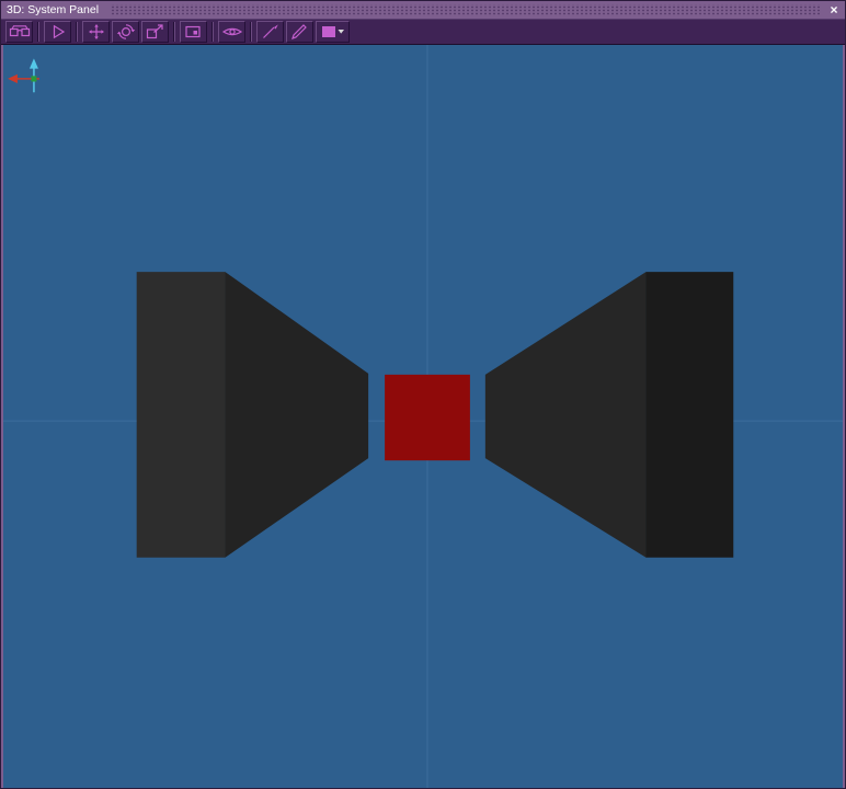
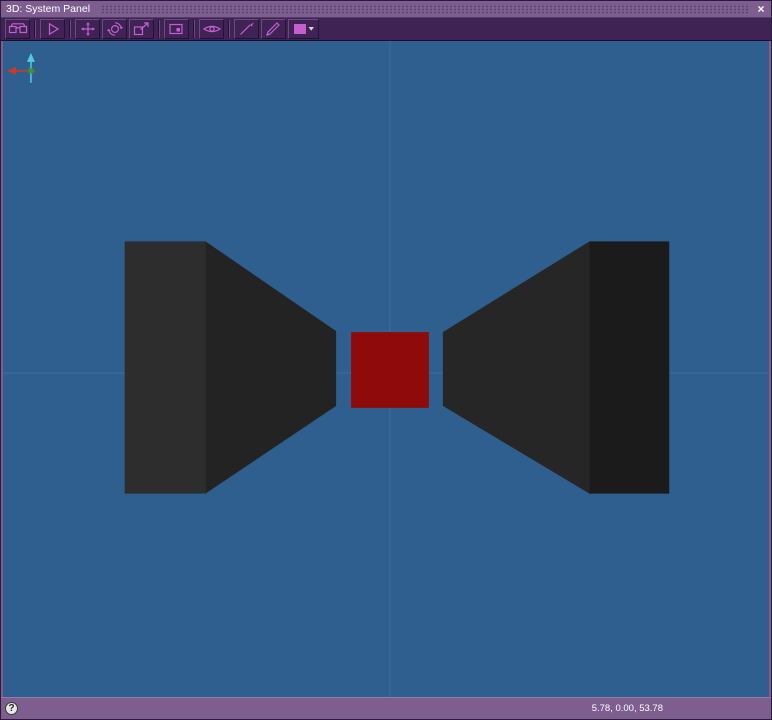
  3D: System Panel
  ×
+ ?
+ 5.78, 0.00, 53.78
